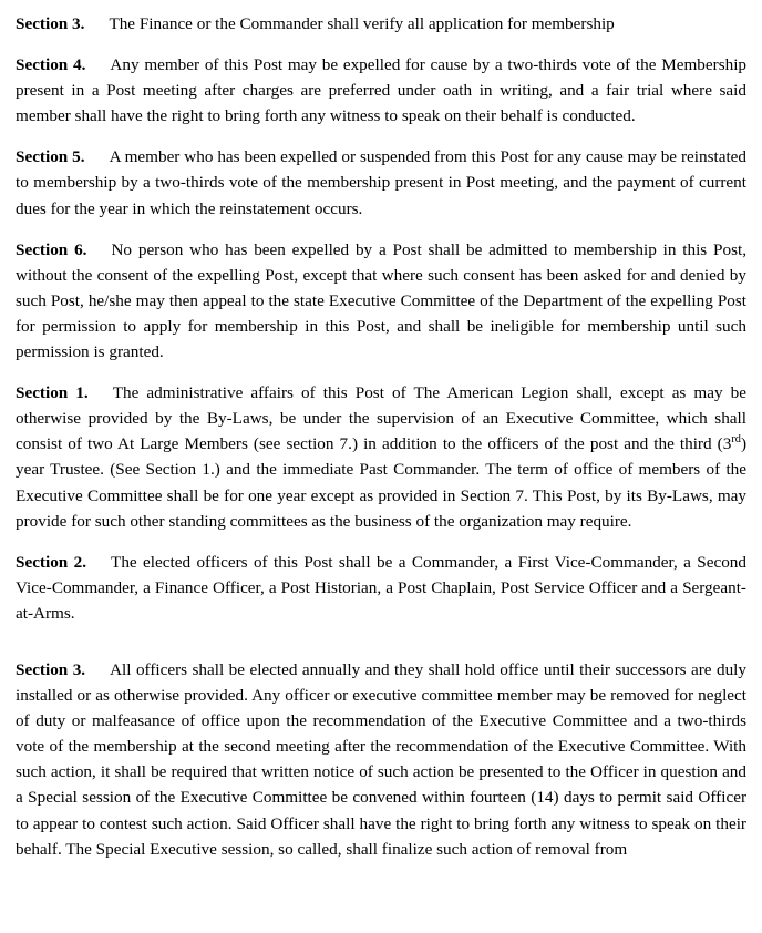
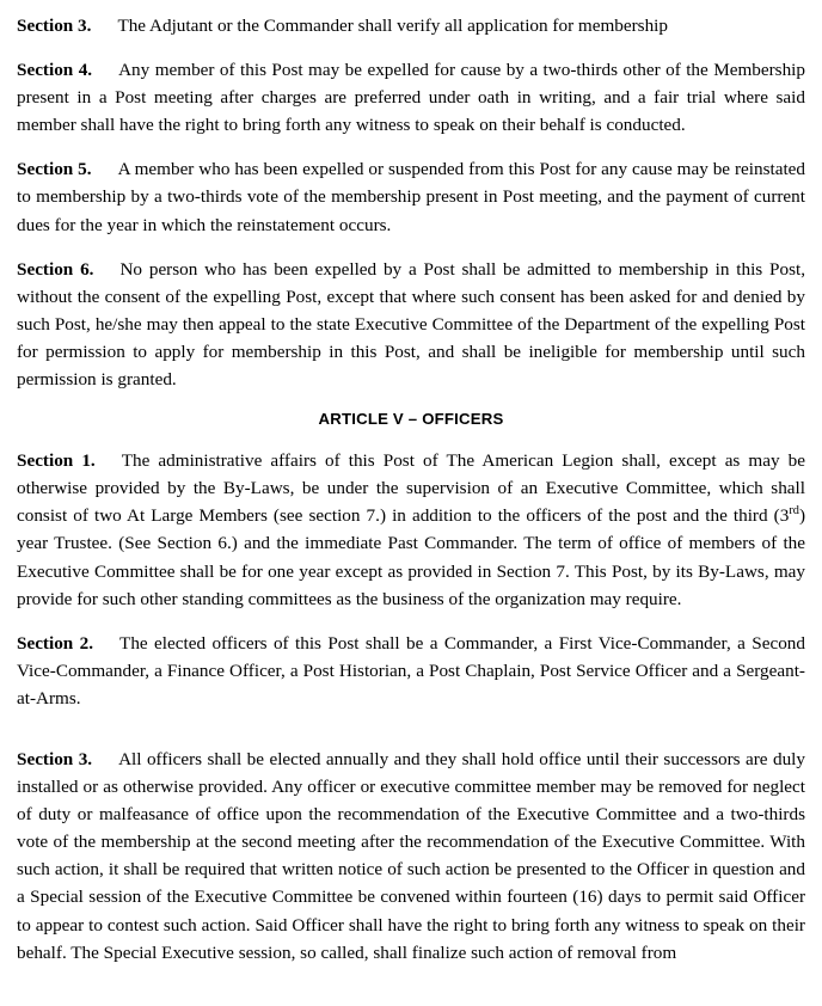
- Section 3. The Finance or the Commander shall verify all application for membership
+ Section 3. The Adjutant or the Commander shall verify all application for membership
- Section 4. Any member of this Post may be expelled for cause by a two-thirds vote of the Membership present in a Post meeting after charges are preferred under oath in writing, and a fair trial where said member shall have the right to bring forth any witness to speak on their behalf is conducted.
+ Section 4. Any member of this Post may be expelled for cause by a two-thirds other of the Membership present in a Post meeting after charges are preferred under oath in writing, and a fair trial where said member shall have the right to bring forth any witness to speak on their behalf is conducted.
  Section 5. A member who has been expelled or suspended from this Post for any cause may be reinstated to membership by a two-thirds vote of the membership present in Post meeting, and the payment of current dues for the year in which the reinstatement occurs.
  Section 6. No person who has been expelled by a Post shall be admitted to membership in this Post, without the consent of the expelling Post, except that where such consent has been asked for and denied by such Post, he/she may then appeal to the state Executive Committee of the Department of the expelling Post for permission to apply for membership in this Post, and shall be ineligible for membership until such permission is granted.
+ ARTICLE V – OFFICERS
- Section 1. The administrative affairs of this Post of The American Legion shall, except as may be otherwise provided by the By-Laws, be under the supervision of an Executive Committee, which shall consist of two At Large Members (see section 7.) in addition to the officers of the post and the third (3rd) year Trustee. (See Section 1.) and the immediate Past Commander. The term of office of members of the Executive Committee shall be for one year except as provided in Section 7. This Post, by its By-Laws, may provide for such other standing committees as the business of the organization may require.
+ Section 1. The administrative affairs of this Post of The American Legion shall, except as may be otherwise provided by the By-Laws, be under the supervision of an Executive Committee, which shall consist of two At Large Members (see section 7.) in addition to the officers of the post and the third (3rd) year Trustee. (See Section 6.) and the immediate Past Commander. The term of office of members of the Executive Committee shall be for one year except as provided in Section 7. This Post, by its By-Laws, may provide for such other standing committees as the business of the organization may require.
  Section 2. The elected officers of this Post shall be a Commander, a First Vice-Commander, a Second Vice-Commander, a Finance Officer, a Post Historian, a Post Chaplain, Post Service Officer and a Sergeant-at-Arms.
- Section 3. All officers shall be elected annually and they shall hold office until their successors are duly installed or as otherwise provided. Any officer or executive committee member may be removed for neglect of duty or malfeasance of office upon the recommendation of the Executive Committee and a two-thirds vote of the membership at the second meeting after the recommendation of the Executive Committee. With such action, it shall be required that written notice of such action be presented to the Officer in question and a Special session of the Executive Committee be convened within fourteen (14) days to permit said Officer to appear to contest such action. Said Officer shall have the right to bring forth any witness to speak on their behalf. The Special Executive session, so called, shall finalize such action of removal from
+ Section 3. All officers shall be elected annually and they shall hold office until their successors are duly installed or as otherwise provided. Any officer or executive committee member may be removed for neglect of duty or malfeasance of office upon the recommendation of the Executive Committee and a two-thirds vote of the membership at the second meeting after the recommendation of the Executive Committee. With such action, it shall be required that written notice of such action be presented to the Officer in question and a Special session of the Executive Committee be convened within fourteen (16) days to permit said Officer to appear to contest such action. Said Officer shall have the right to bring forth any witness to speak on their behalf. The Special Executive session, so called, shall finalize such action of removal from
